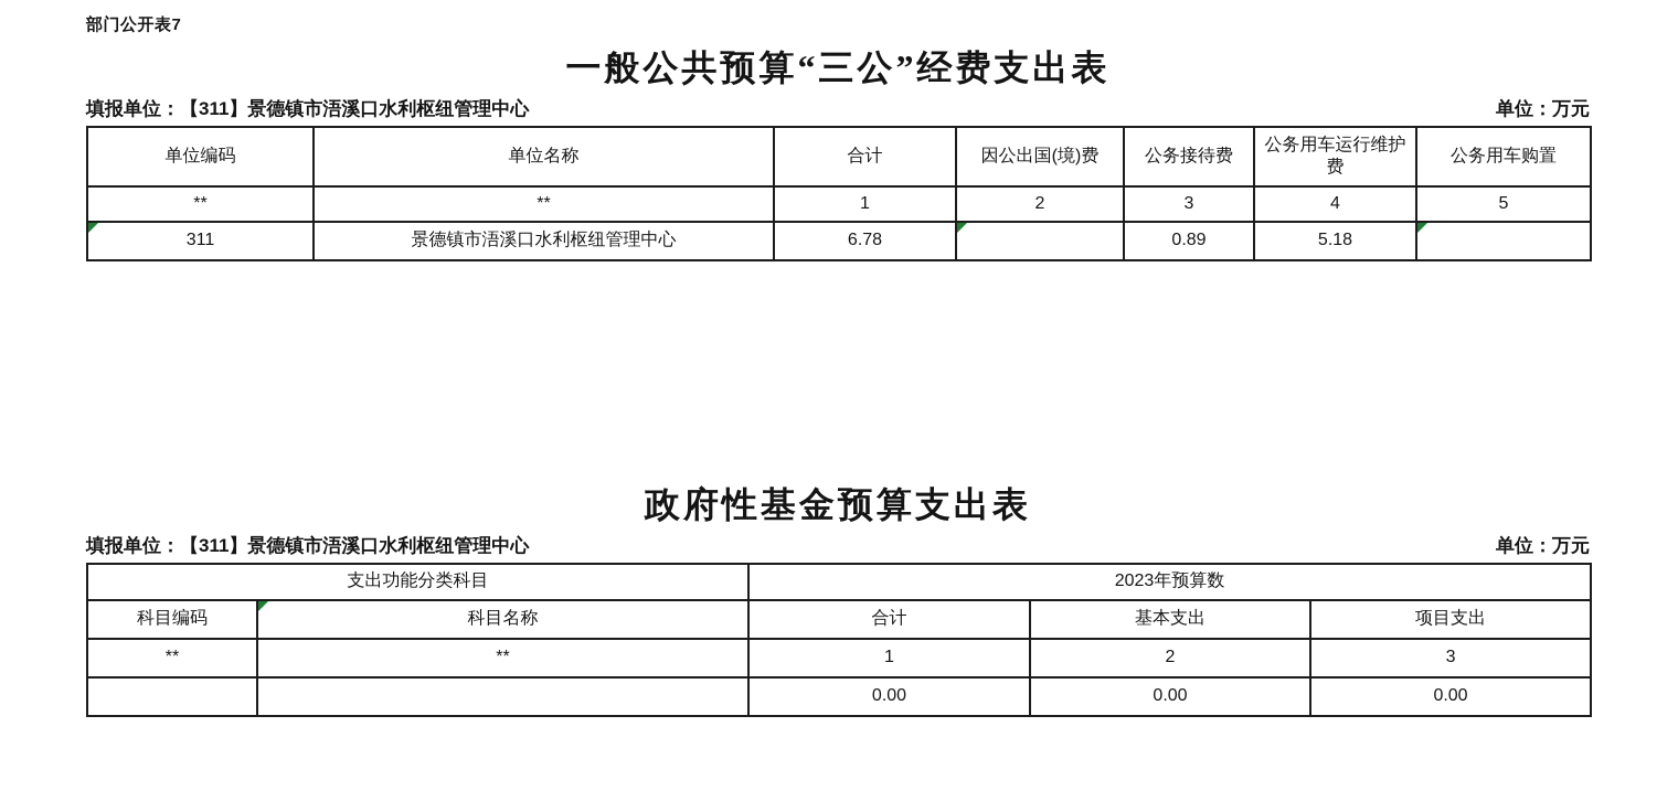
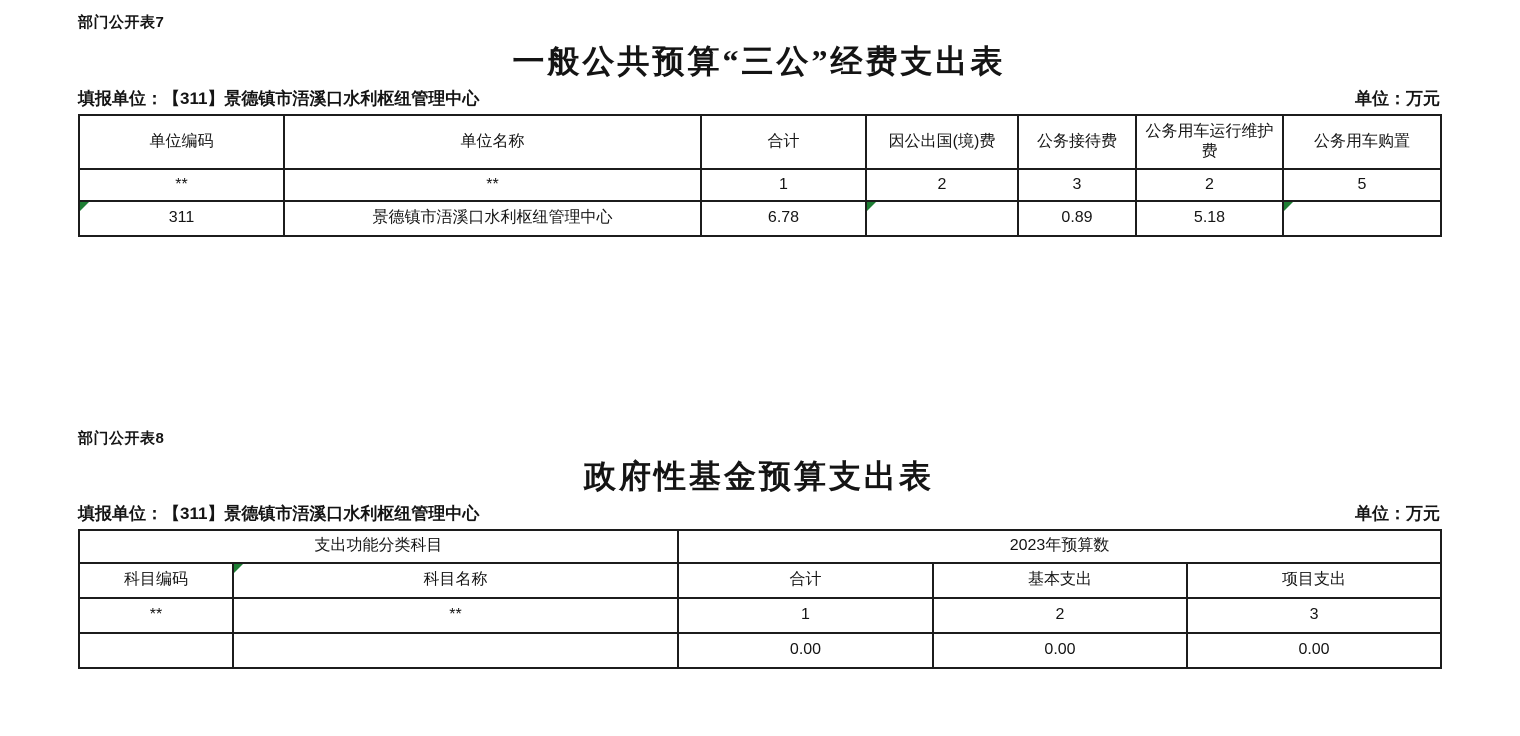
  部门公开表7
  一般公共预算“三公”经费支出表
  填报单位：【311】景德镇市浯溪口水利枢纽管理中心
  单位：万元
  单位编码	单位名称	合计	因公出国(境)费	公务接待费	公务用车运行维护费	公务用车购置
- **	**	1	2	3	4	5
+ **	**	1	2	3	2	5
  311	景德镇市浯溪口水利枢纽管理中心	6.78		0.89	5.18
+ 部门公开表8
  政府性基金预算支出表
  填报单位：【311】景德镇市浯溪口水利枢纽管理中心
  单位：万元
  支出功能分类科目	2023年预算数
  科目编码	科目名称	合计	基本支出	项目支出
  **	**	1	2	3
  		0.00	0.00	0.00
